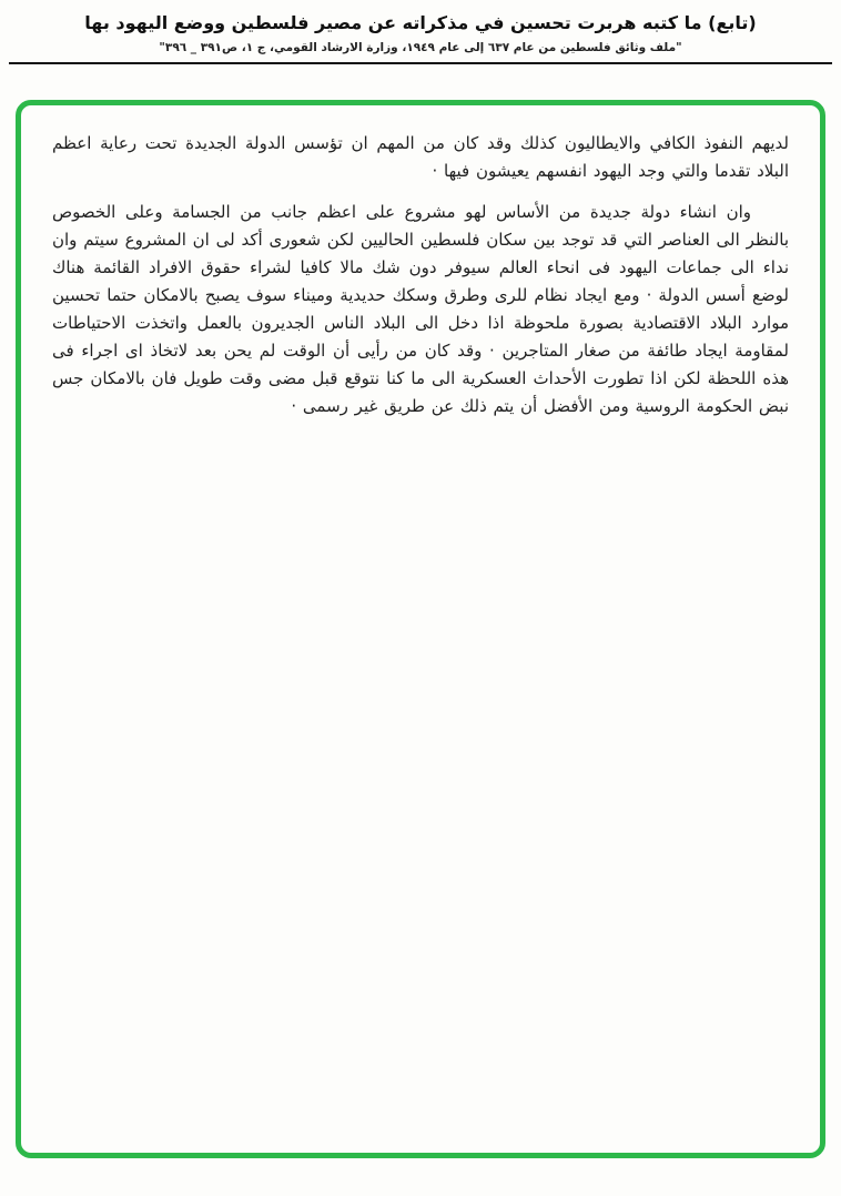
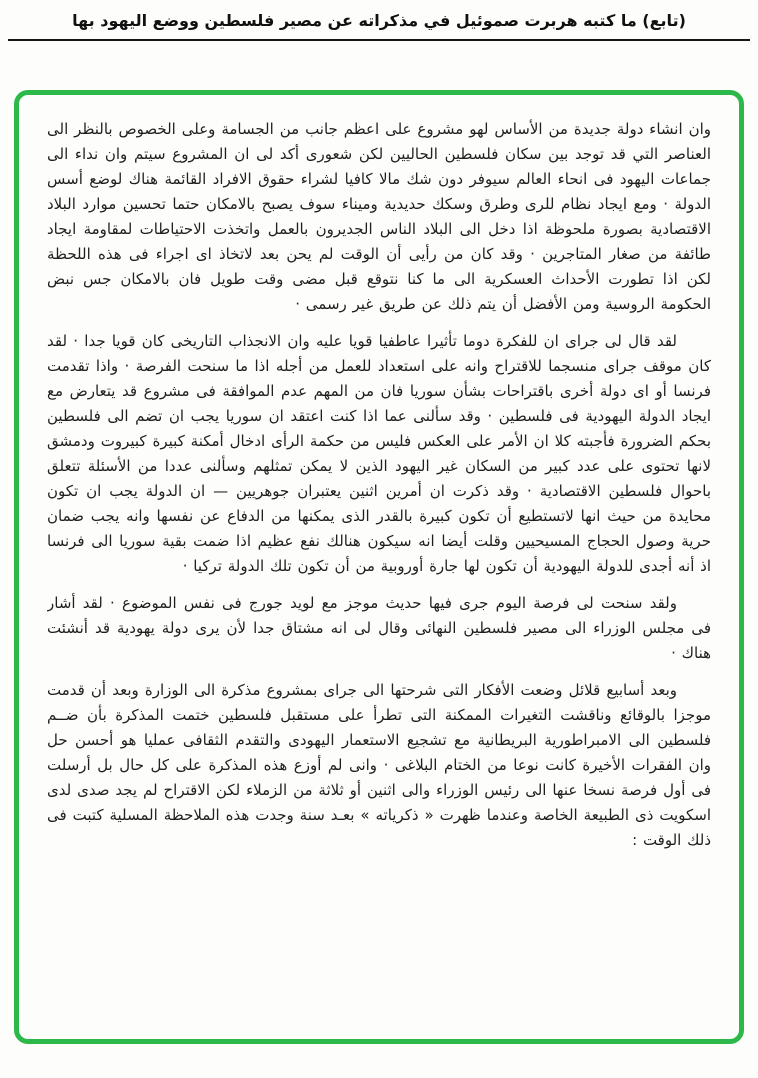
- (تابع) ما كتبه هربرت تحسين في مذكراته عن مصير فلسطين ووضع اليهود بها
+ (تابع) ما كتبه هربرت صموئيل في مذكراته عن مصير فلسطين ووضع اليهود بها
- "ملف وثائق فلسطين من عام ٦٣٧ إلى عام ١٩٤٩، وزارة الارشاد القومي، ج ١، ص٣٩١ _ ٣٩٦"
- لديهم النفوذ الكافي والايطاليون كذلك وقد كان من المهم ان تؤسس الدولة الجديدة تحت رعاية اعظم البلاد تقدما والتي وجد اليهود انفسهم يعيشون فيها ·
  وان انشاء دولة جديدة من الأساس لهو مشروع على اعظم جانب من الجسامة وعلى الخصوص بالنظر الى العناصر التي قد توجد بين سكان فلسطين الحاليين لكن شعورى أكد لى ان المشروع سيتم وان نداء الى جماعات اليهود فى انحاء العالم سيوفر دون شك مالا كافيا لشراء حقوق الافراد القائمة هناك لوضع أسس الدولة · ومع ايجاد نظام للرى وطرق وسكك حديدية وميناء سوف يصبح بالامكان حتما تحسين موارد البلاد الاقتصادية بصورة ملحوظة اذا دخل الى البلاد الناس الجديرون بالعمل واتخذت الاحتياطات لمقاومة ايجاد طائفة من صغار المتاجرين · وقد كان من رأيى أن الوقت لم يحن بعد لاتخاذ اى اجراء فى هذه اللحظة لكن اذا تطورت الأحداث العسكرية الى ما كنا نتوقع قبل مضى وقت طويل فان بالامكان جس نبض الحكومة الروسية ومن الأفضل أن يتم ذلك عن طريق غير رسمى ·
+ لقد قال لى جراى ان للفكرة دوما تأثيرا عاطفيا قويا عليه وان الانجذاب التاريخى كان قويا جدا · لقد كان موقف جراى منسجما للاقتراح وانه على استعداد للعمل من أجله اذا ما سنحت الفرصة · واذا تقدمت فرنسا أو اى دولة أخرى باقتراحات بشأن سوريا فان من المهم عدم الموافقة فى مشروع قد يتعارض مع ايجاد الدولة اليهودية فى فلسطين · وقد سألنى عما اذا كنت اعتقد ان سوريا يجب ان تضم الى فلسطين بحكم الضرورة فأجبته كلا ان الأمر على العكس فليس من حكمة الرأى ادخال أمكنة كبيرة كبيروت ودمشق لانها تحتوى على عدد كبير من السكان غير اليهود الذين لا يمكن تمثلهم وسألنى عددا من الأسئلة تتعلق باحوال فلسطين الاقتصادية · وقد ذكرت ان أمرين اثنين يعتبران جوهريين — ان الدولة يجب ان تكون محايدة من حيث انها لاتستطيع أن تكون كبيرة بالقدر الذى يمكنها من الدفاع عن نفسها وانه يجب ضمان حرية وصول الحجاج المسيحيين وقلت أيضا انه سيكون هنالك نفع عظيم اذا ضمت بقية سوريا الى فرنسا اذ أنه أجدى للدولة اليهودية أن تكون لها جارة أوروبية من أن تكون تلك الدولة تركيا ·
+ ولقد سنحت لى فرصة اليوم جرى فيها حديث موجز مع لويد جورج فى نفس الموضوع · لقد أشار فى مجلس الوزراء الى مصير فلسطين النهائى وقال لى انه مشتاق جدا لأن يرى دولة يهودية قد أنشئت هناك ·
+ وبعد أسابيع قلائل وضعت الأفكار التى شرحتها الى جراى بمشروع مذكرة الى الوزارة وبعد أن قدمت موجزا بالوقائع وناقشت التغيرات الممكنة التى تطرأ على مستقبل فلسطين ختمت المذكرة بأن ضــم فلسطين الى الامبراطورية البريطانية مع تشجيع الاستعمار اليهودى والتقدم الثقافى عمليا هو أحسن حل وان الفقرات الأخيرة كانت نوعا من الختام البلاغى · وانى لم أوزع هذه المذكرة على كل حال بل أرسلت فى أول فرصة نسخا عنها الى رئيس الوزراء والى اثنين أو ثلاثة من الزملاء لكن الاقتراح لم يجد صدى لدى اسكويت ذى الطبيعة الخاصة وعندما ظهرت « ذكرياته » بعـد سنة وجدت هذه الملاحظة المسلية كتبت فى ذلك الوقت :
